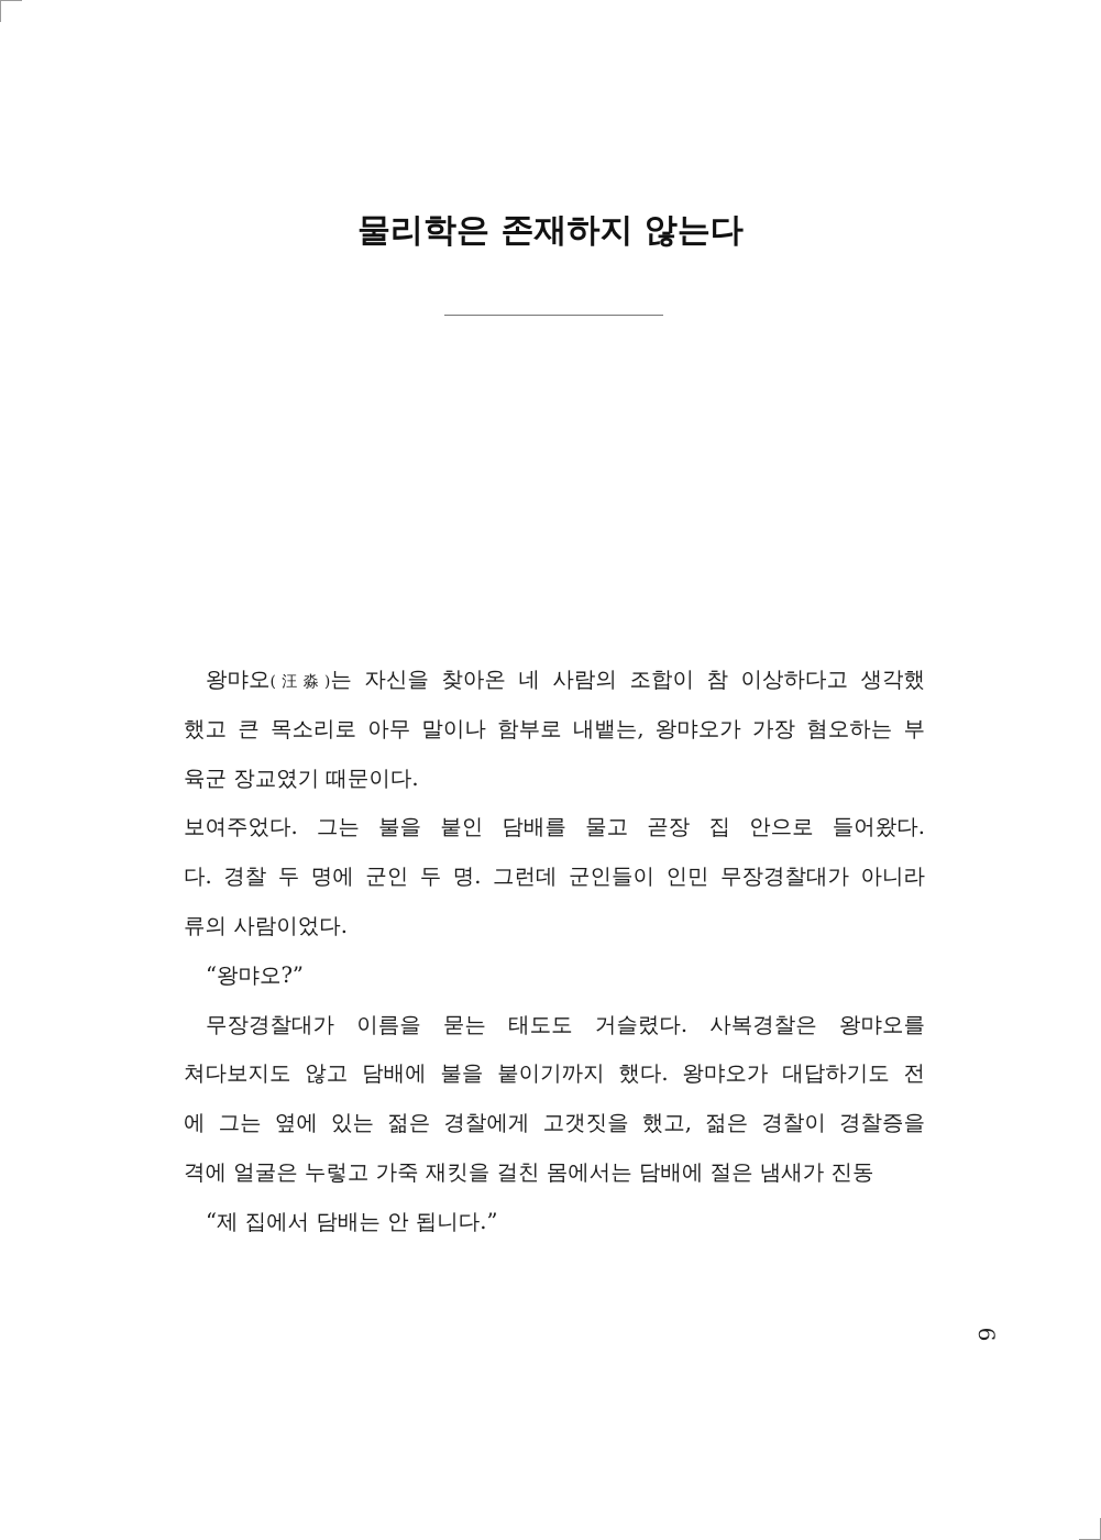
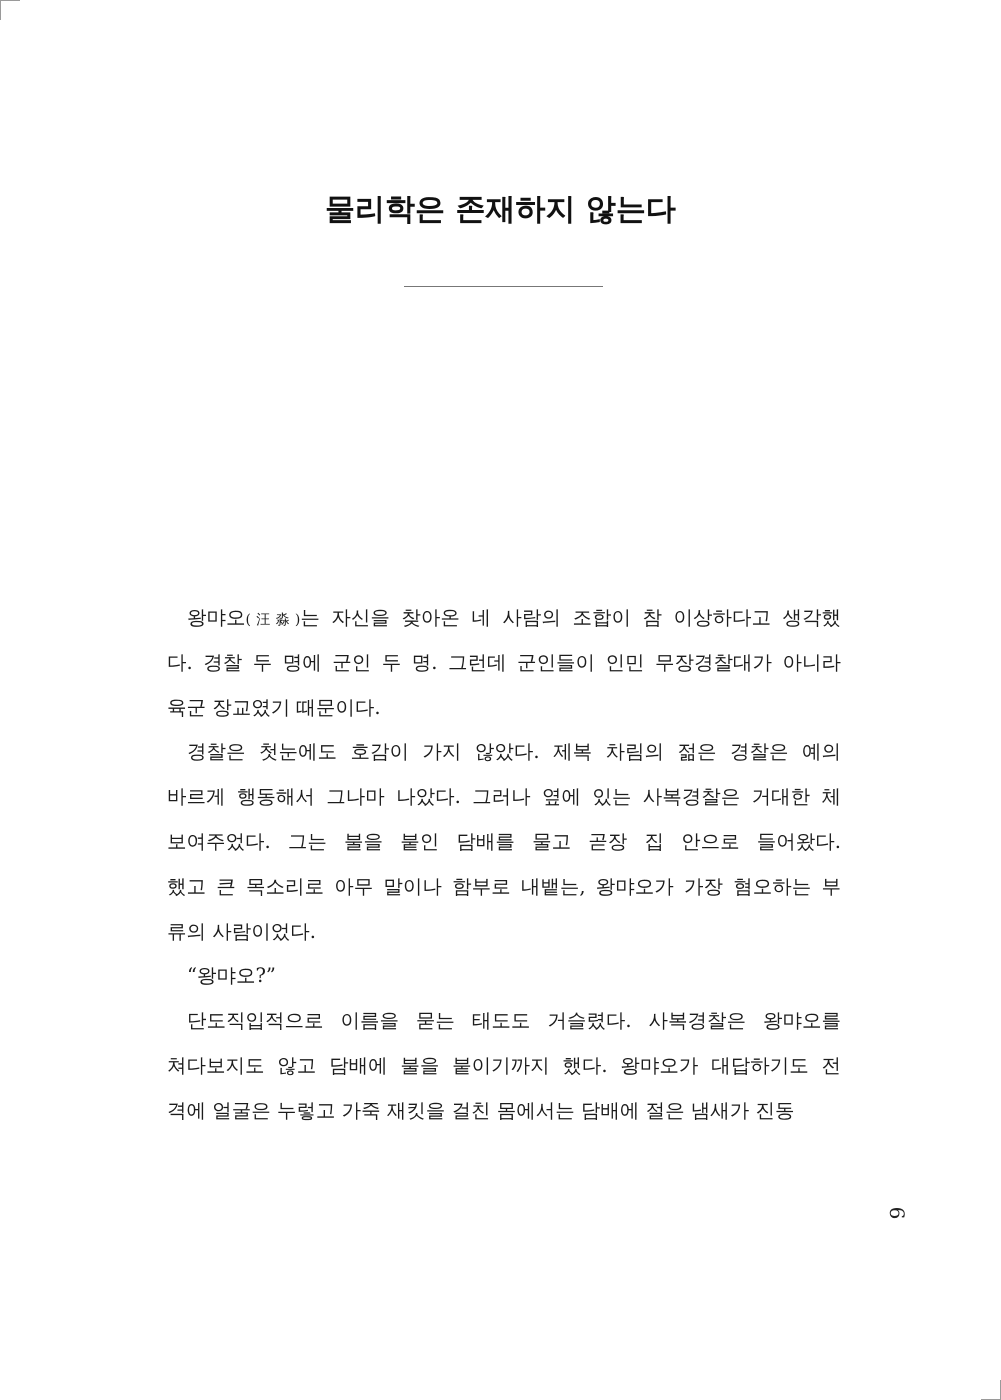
  물리학은 존재하지 않는다
  왕먀오(汪淼)는 자신을 찾아온 네 사람의 조합이 참 이상하다고 생각했
- 했고 큰 목소리로 아무 말이나 함부로 내뱉는, 왕먀오가 가장 혐오하는 부
+ 다. 경찰 두 명에 군인 두 명. 그런데 군인들이 인민 무장경찰대가 아니라
  육군 장교였기 때문이다.
+ 경찰은 첫눈에도 호감이 가지 않았다. 제복 차림의 젊은 경찰은 예의
+ 바르게 행동해서 그나마 나았다. 그러나 옆에 있는 사복경찰은 거대한 체
  보여주었다. 그는 불을 붙인 담배를 물고 곧장 집 안으로 들어왔다.
- 다. 경찰 두 명에 군인 두 명. 그런데 군인들이 인민 무장경찰대가 아니라
+ 했고 큰 목소리로 아무 말이나 함부로 내뱉는, 왕먀오가 가장 혐오하는 부
  류의 사람이었다.
  “왕먀오?”
- 무장경찰대가 이름을 묻는 태도도 거슬렸다. 사복경찰은 왕먀오를
+ 단도직입적으로 이름을 묻는 태도도 거슬렸다. 사복경찰은 왕먀오를
  쳐다보지도 않고 담배에 불을 붙이기까지 했다. 왕먀오가 대답하기도 전
- 에 그는 옆에 있는 젊은 경찰에게 고갯짓을 했고, 젊은 경찰이 경찰증을
  격에 얼굴은 누렇고 가죽 재킷을 걸친 몸에서는 담배에 절은 냄새가 진동
- “제 집에서 담배는 안 됩니다.”
